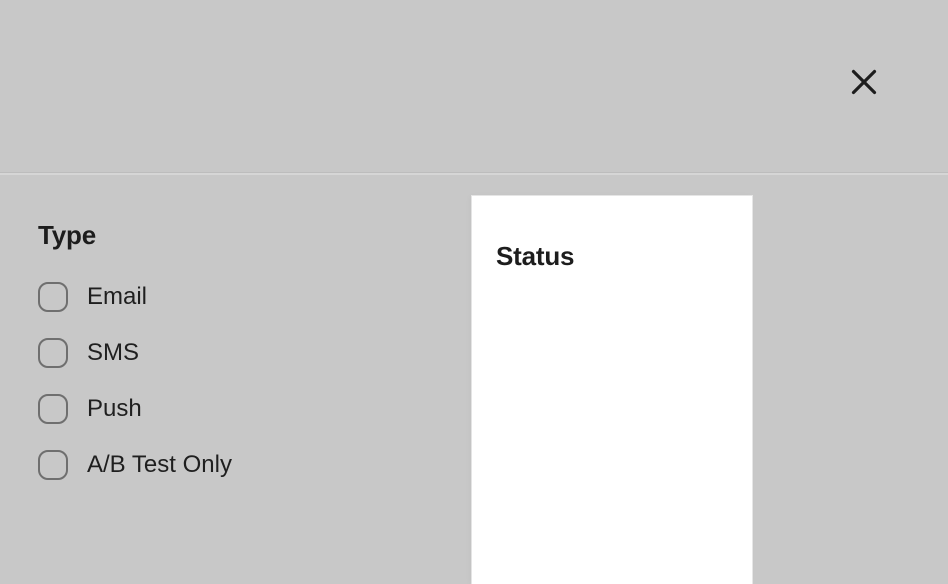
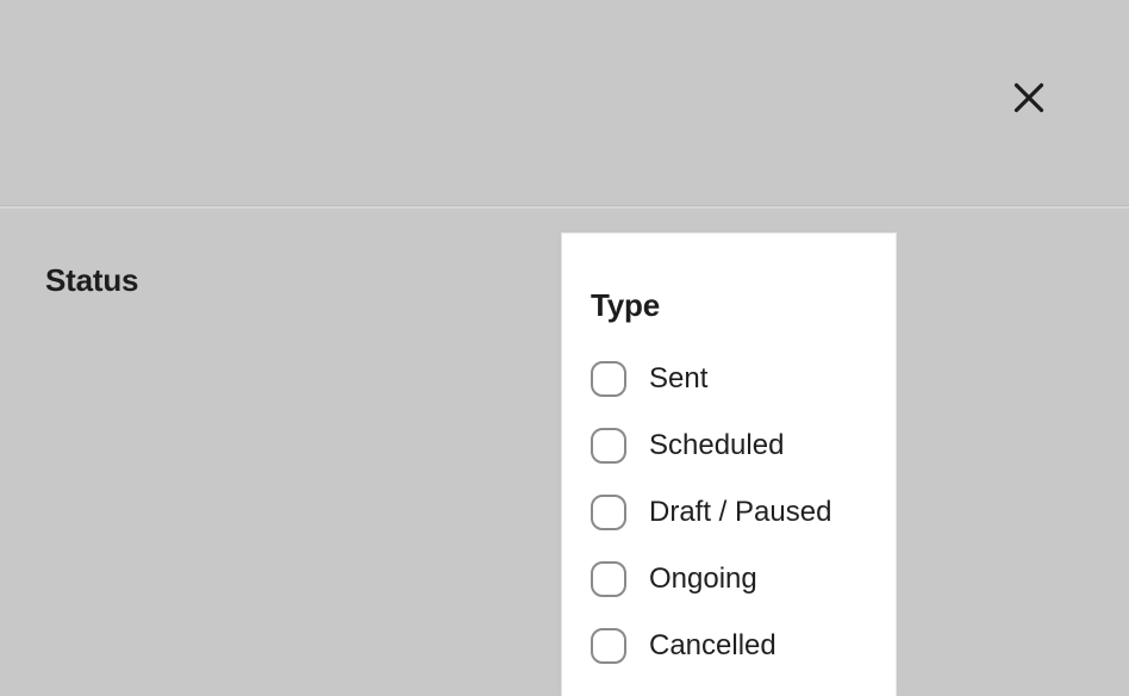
- Type
+ Status
- Email
- SMS
- Push
- A/B Test Only
- Status
+ Type
+ Sent
+ Scheduled
+ Draft / Paused
+ Ongoing
+ Cancelled
